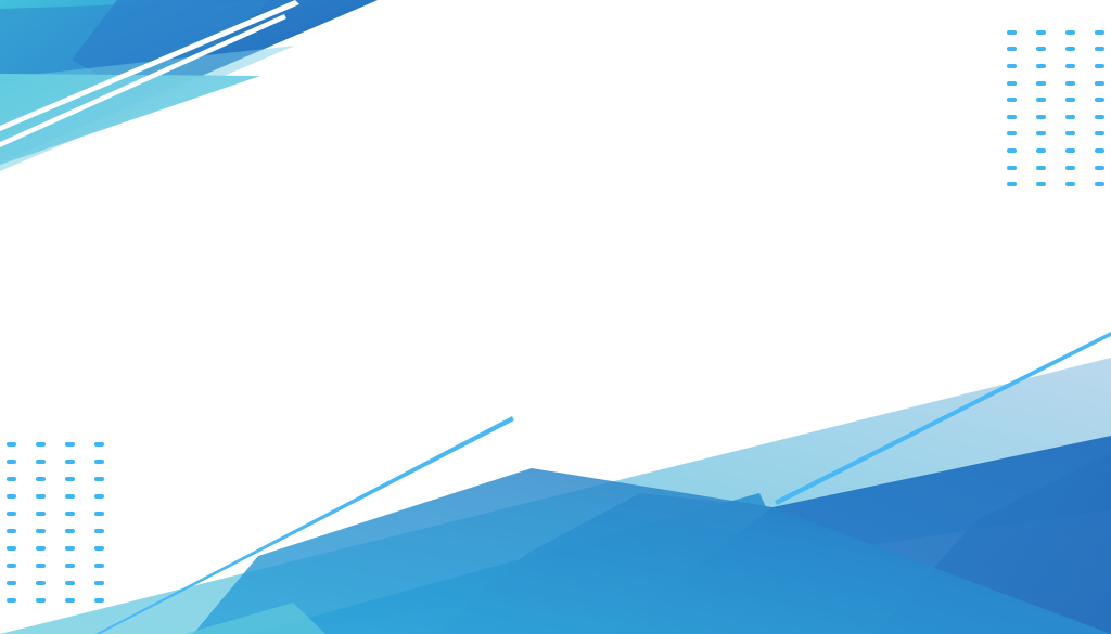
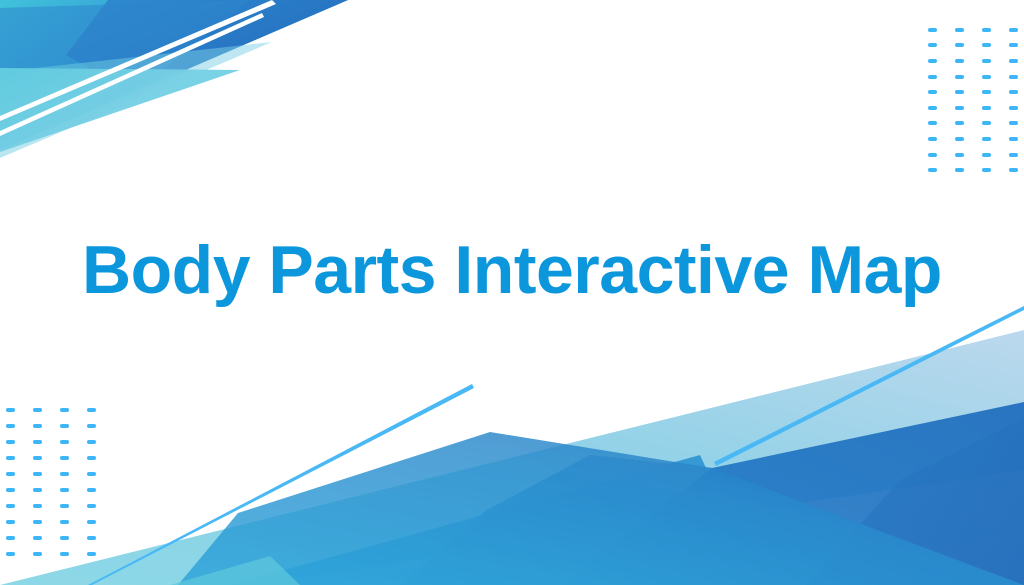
+ Body Parts Interactive Map
